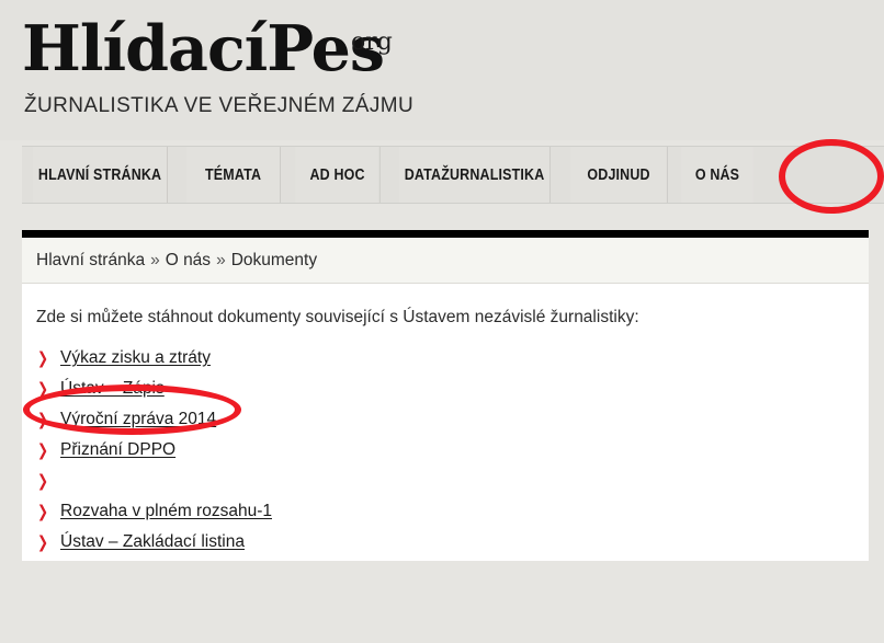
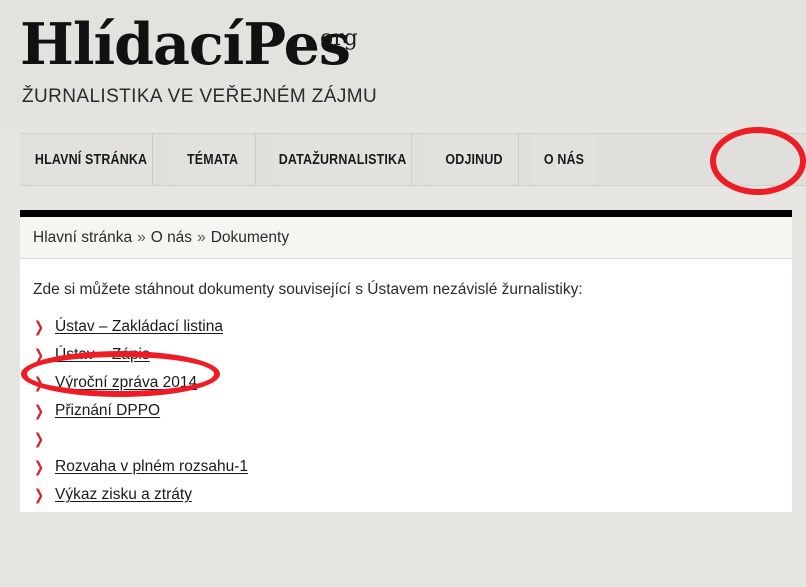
  HlídacíPes
  org
  ŽURNALISTIKA VE VEŘEJNÉM ZÁJMU
  HLAVNÍ STRÁNKA
  TÉMATA
- AD HOC
  DATAŽURNALISTIKA
  ODJINUD
  O NÁS
  Hlavní stránka
  »
  O nás
  »
  Dokumenty
  Zde si můžete stáhnout dokumenty související s Ústavem nezávislé žurnalistiky:
  ❯
- Výkaz zisku a ztráty
+ Ústav – Zakládací listina
  ❯
  Ústav – Zápis
  ❯
  Výroční zpráva 2014
  ❯
  Přiznání DPPO
  ❯
  ❯
  Rozvaha v plném rozsahu-1
  ❯
- Ústav – Zakládací listina
+ Výkaz zisku a ztráty
